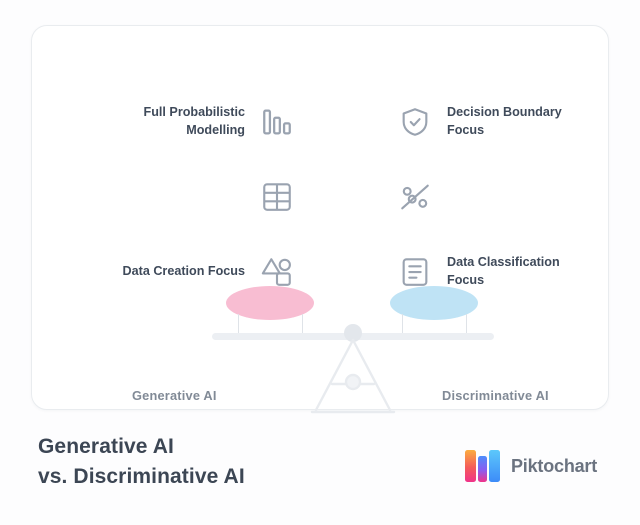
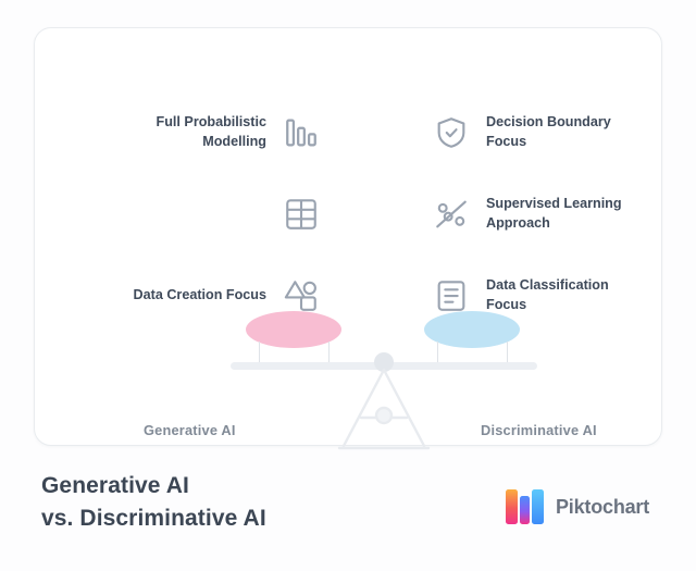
  Full Probabilistic Modelling
  Data Creation Focus
  Decision Boundary Focus
+ Supervised Learning Approach
  Data Classification Focus
  Generative AI
  Discriminative AI
  Generative AI
  vs. Discriminative AI
  Piktochart
